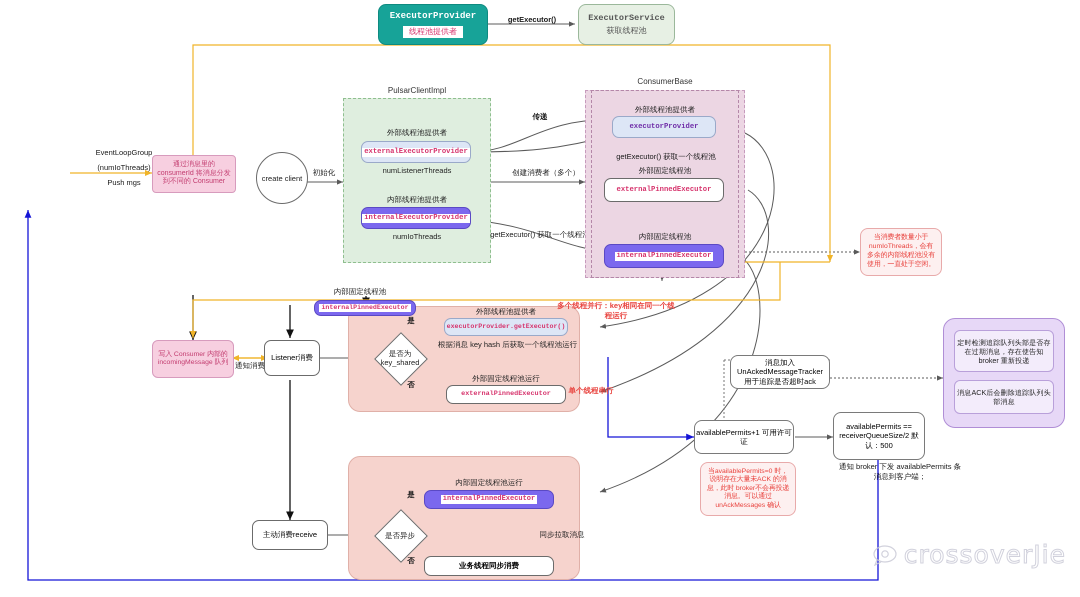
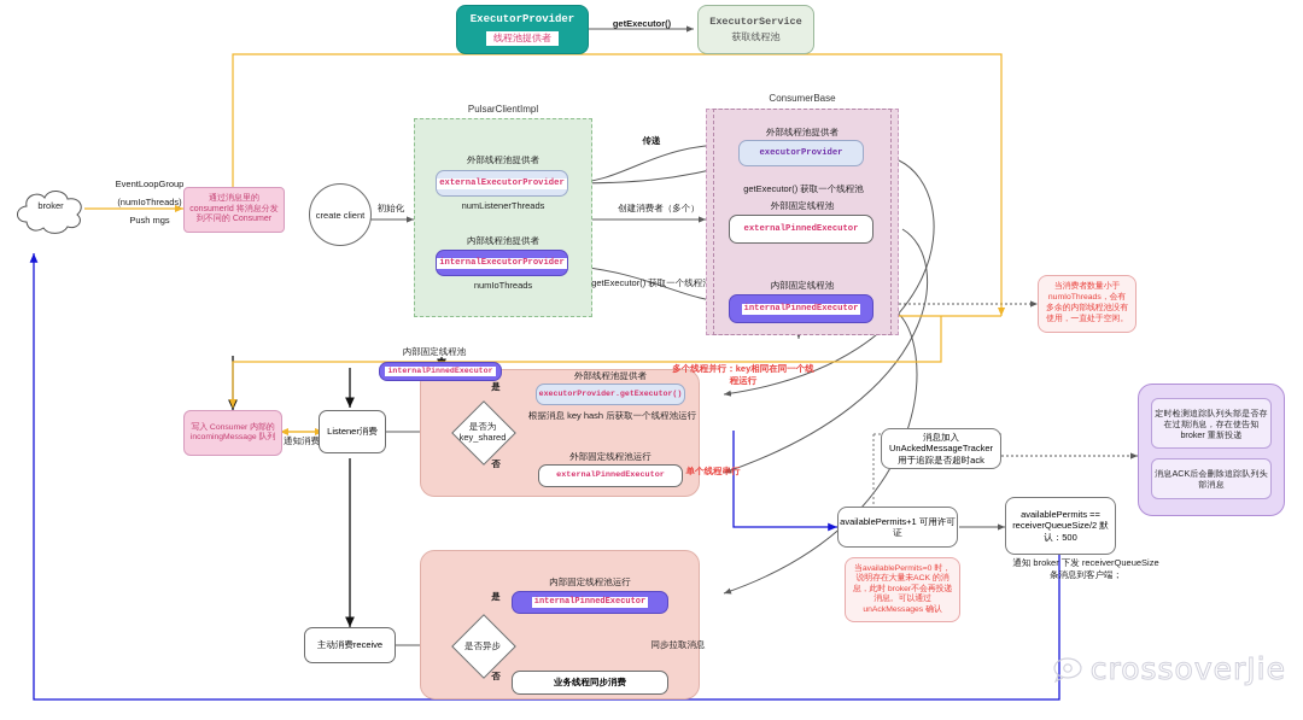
  ExecutorProvider
  线程池提供者
  getExecutor()
  ExecutorService
  获取线程池
+ broker
  EventLoopGroup
  (numIoThreads)
  Push mgs
  create client
  初始化
  PulsarClientImpl
  外部线程池提供者
  externalExecutorProvider
  numListenerThreads
  内部线程池提供者
  internalExecutorProvider
  numIoThreads
  创建消费者（多个）
  getExecutor() 获取一个线程
  ConsumerBase
  外部线程池提供者
  executorProvider
  传递
  getExecutor() 获取一个线程池
  外部固定线程池
  externalPinnedExecutor
  内部固定线程池
  internalPinnedExecutor
  内部固定线程池
  通知消费
  Listener消费
  是否为 key_shared
  是
  否
  外部线程池提供者
  根据消息 key hash 后获取一个线程池运行
  多个线程并行：key相同在同一个线程运行
  外部固定线程池运行
  externalPinnedExecutor
  单个线程串行
  主动消费receive
  是否异步
  是
  否
  内部固定线程池运行
  internalPinnedExecutor
  业务线程同步消费
  同步拉取消息
  消息加入 UnAckedMessageTracker 用于追踪是否超时ack
  定时检测追踪队列头部是否存在过期消息，存在使告知 broker 重新投递
  消息ACK后会删除追踪队列头部消息
  availablePermits+1 可用许可证
  availablePermits == receiverQueueSize/2 默认：500
- 通知 broker 下发 availablePermits 条消息到客户端；
+ 通知 broker 下发 receiverQueueSize 条消息到客户端；
  crossoverJie
